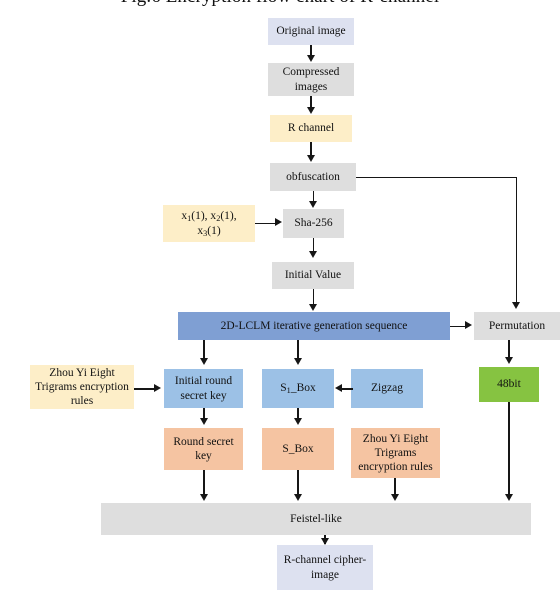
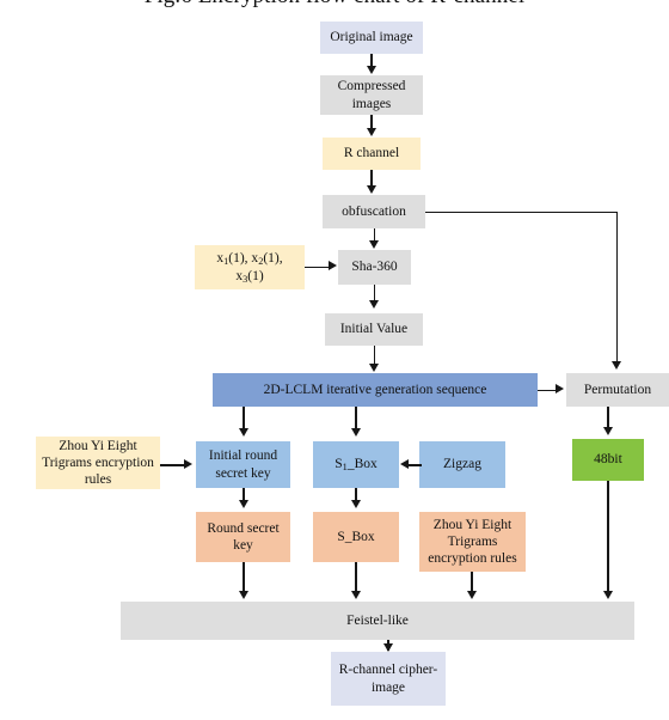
  Original image
  Compressed images
  R channel
  obfuscation
  x1(1), x2(1),
  x3(1)
- Sha-256
+ Sha-360
  Initial Value
  2D-LCLM iterative generation sequence
  Permutation
  48bit
  Zhou Yi Eight Trigrams encryption rules
  Initial round secret key
  S1_Box
  Zigzag
  Round secret key
  S_Box
  Zhou Yi Eight Trigrams encryption rules
  Feistel-like
  R-channel cipher-image
